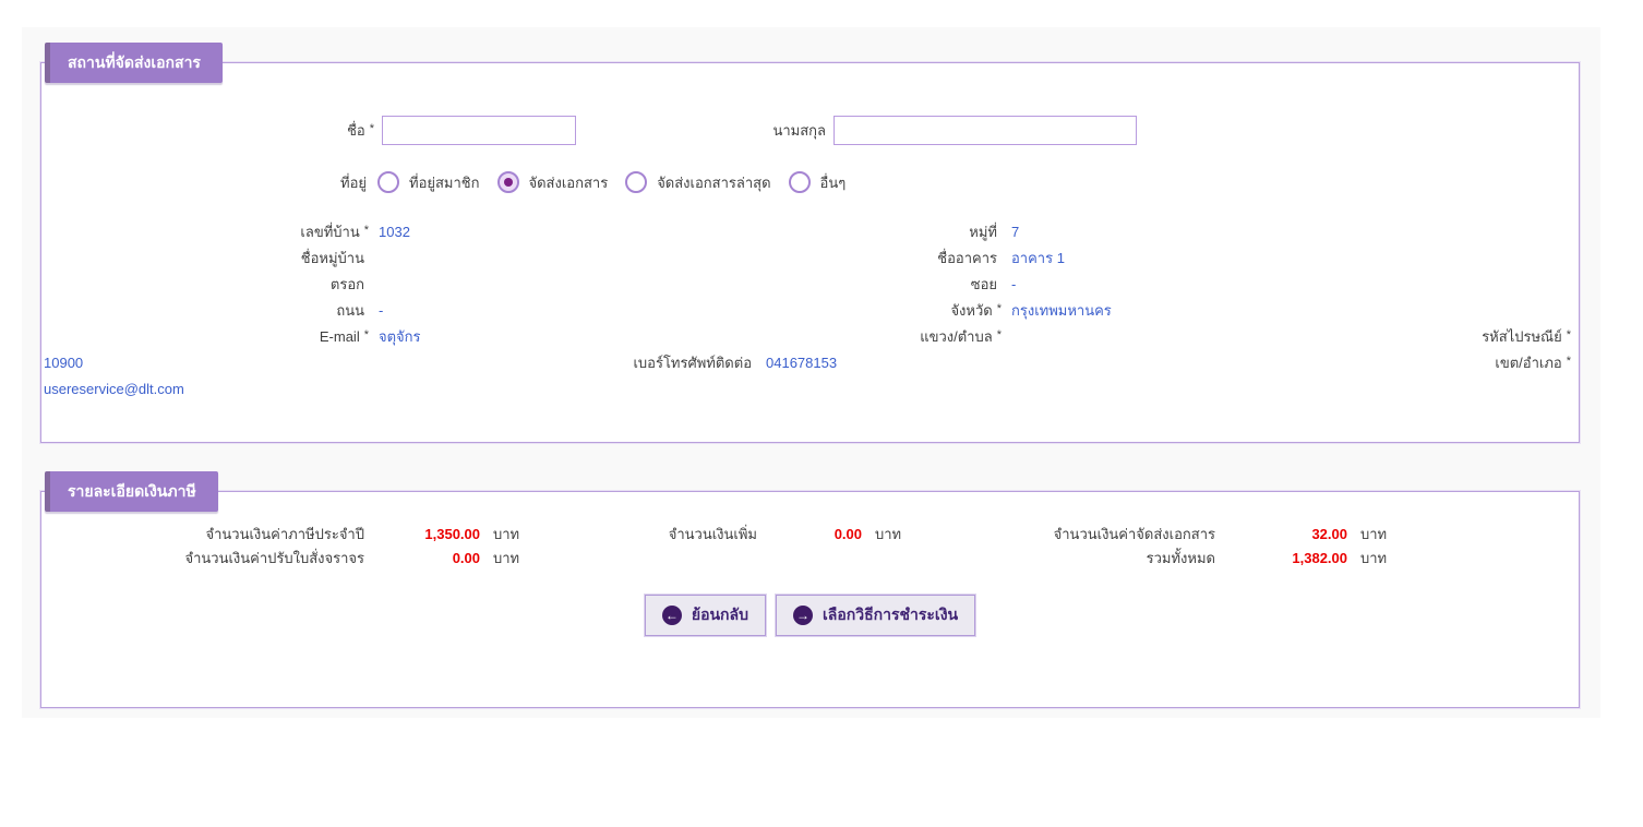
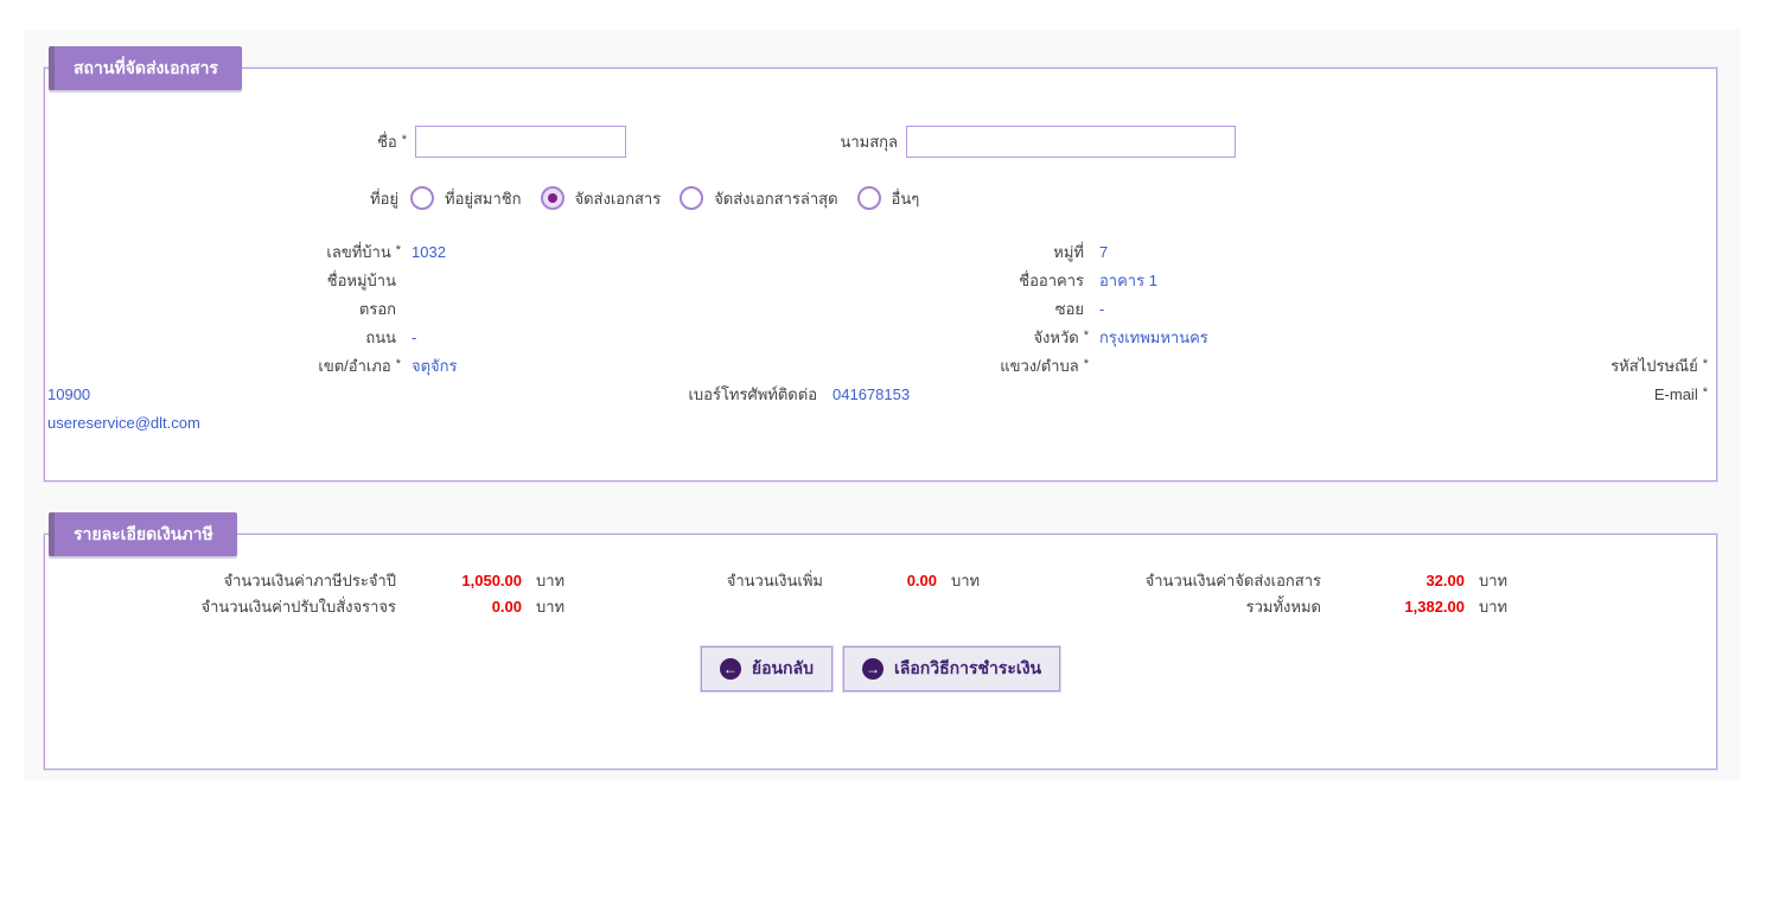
  สถานที่จัดส่งเอกสาร
  ชื่อ *
  นามสกุล
  ที่อยู่
  ที่อยู่สมาชิก
  จัดส่งเอกสาร
  จัดส่งเอกสารล่าสุด
  อื่นๆ
  เลขที่บ้าน *
  1032
  หมู่ที่
  7
  ชื่อหมู่บ้าน
  ชื่ออาคาร
  อาคาร 1
  ตรอก
  ซอย
  -
  ถนน
  -
  จังหวัด *
  กรุงเทพมหานคร
- E-mail *
+ เขต/อำเภอ *
  จตุจักร
  แขวง/ตำบล *
  รหัสไปรษณีย์ *
  10900
  เบอร์โทรศัพท์ติดต่อ
  041678153
- เขต/อำเภอ *
+ E-mail *
  usereservice@dlt.com
  รายละเอียดเงินภาษี
  จำนวนเงินค่าภาษีประจำปี
- 1,350.00
+ 1,050.00
  บาท
  จำนวนเงินเพิ่ม
  0.00
  บาท
  จำนวนเงินค่าจัดส่งเอกสาร
  32.00
  บาท
  จำนวนเงินค่าปรับใบสั่งจราจร
  0.00
  บาท
  รวมทั้งหมด
  1,382.00
  บาท
  ←
  ย้อนกลับ
  →
  เลือกวิธีการชำระเงิน
